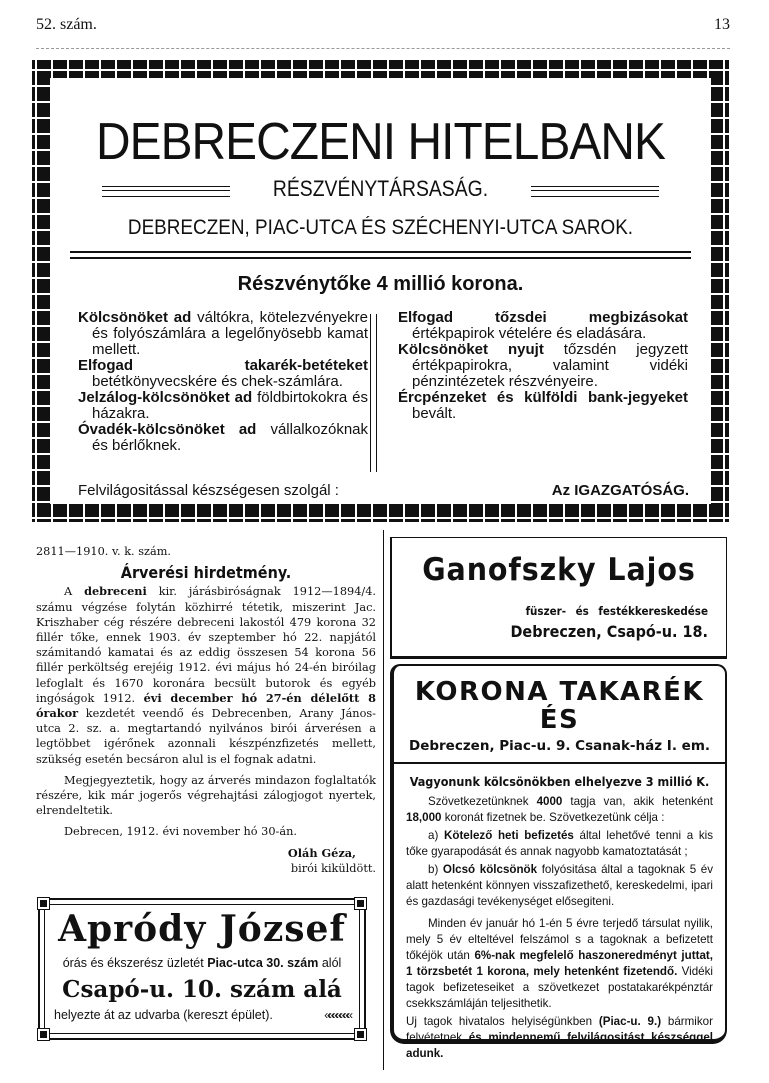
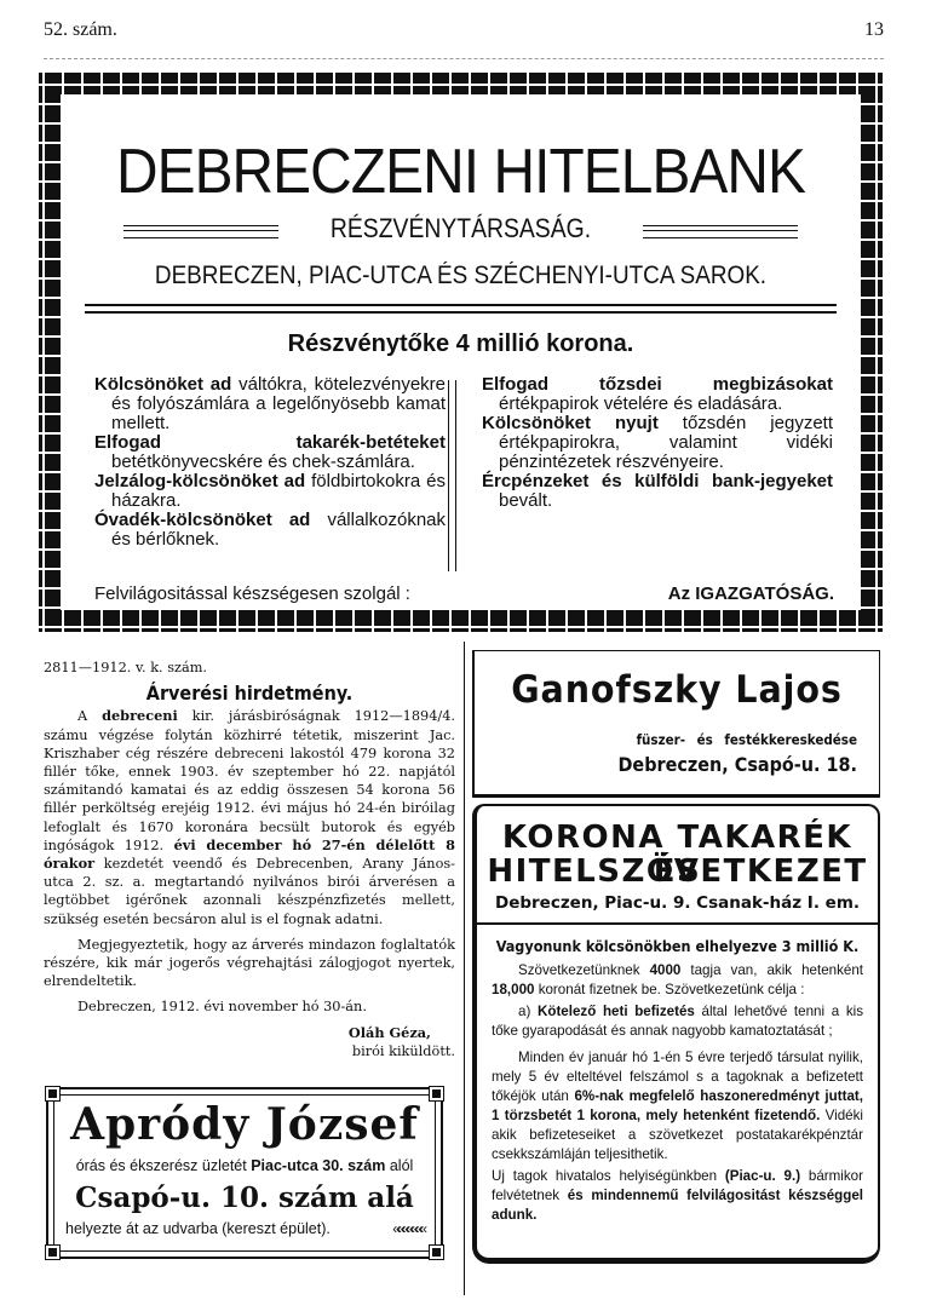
  52. szám.
  13
  DEBRECZENI HITELBANK
  RÉSZVÉNYTÁRSASÁG.
  DEBRECZEN, PIAC-UTCA ÉS SZÉCHENYI-UTCA SAROK.
  Részvénytőke 4 millió korona.
  Kölcsönöket ad váltókra, kötelezvényekre és folyószámlára a legelőnyösebb kamat mellett.
  Elfogad takarék-betéteket betétkönyvecskére és chek-számlára.
  Jelzálog-kölcsönöket ad földbirtokokra és házakra.
  Óvadék-kölcsönöket ad vállalkozóknak és bérlőknek.
  Elfogad tőzsdei megbizásokat értékpapirok vételére és eladására.
  Kölcsönöket nyujt tőzsdén jegyzett értékpapirokra, valamint vidéki pénzintézetek részvényeire.
  Ércpénzeket és külföldi bank-jegyeket bevált.
  Felvilágositással készségesen szolgál :
  Az IGAZGATÓSÁG.
- 2811—1910. v. k. szám.
+ 2811—1912. v. k. szám.
  Árverési hirdetmény.
  A debreceni kir. járásbiróságnak 1912—1894/4. számu végzése folytán közhirré tétetik, miszerint Jac. Kriszhaber cég részére debreceni lakostól 479 korona 32 fillér tőke, ennek 1903. év szeptember hó 22. napjától számitandó kamatai és az eddig összesen 54 korona 56 fillér perköltség erejéig 1912. évi május hó 24-én biróilag lefoglalt és 1670 koronára becsült butorok és egyéb ingóságok 1912. évi december hó 27-én délelőtt 8 órakor kezdetét veendő és Debrecenben, Arany János-utca 2. sz. a. megtartandó nyilvános birói árverésen a legtöbbet igérőnek azonnali készpénzfizetés mellett, szükség esetén becsáron alul is el fognak adatni.
  Megjegyeztetik, hogy az árverés mindazon foglaltatók részére, kik már jogerős végrehajtási zálogjogot nyertek, elrendeltetik.
- Debrecen, 1912. évi november hó 30-án.
+ Debreczen, 1912. évi november hó 30-án.
  Oláh Géza,
  birói kiküldött.
  Apródy József
  órás és ékszerész üzletét Piac-utca 30. szám alól
  Csapó-u. 10. szám alá
  helyezte át az udvarba (kereszt épület).
  «««««««
  Ganofszky Lajos
  füszer- és festékkereskedése
  Debreczen, Csapó-u. 18.
  KORONA TAKARÉK ÉS
+ HITELSZÖVETKEZET
  Debreczen, Piac-u. 9. Csanak-ház I. em.
  Vagyonunk kölcsönökben elhelyezve 3 millió K.
  Szövetkezetünknek 4000 tagja van, akik hetenként 18,000 koronát fizetnek be. Szövetkezetünk célja :
  a) Kötelező heti befizetés által lehetővé tenni a kis tőke gyarapodását és annak nagyobb kamatoztatását ;
- b) Olcsó kölcsönök folyósitása által a tagoknak 5 év alatt hetenként könnyen visszafizethető, kereskedelmi, ipari és gazdasági tevékenységet elősegiteni.
- Minden év január hó 1-én 5 évre terjedő társulat nyilik, mely 5 év elteltével felszámol s a tagoknak a befizetett tőkéjök után 6%-nak megfelelő haszoneredményt juttat, 1 törzsbetét 1 korona, mely hetenként fizetendő. Vidéki tagok befizeteseiket a szövetkezet postatakarékpénztár csekkszámláján teljesithetik.
+ Minden év január hó 1-én 5 évre terjedő társulat nyilik, mely 5 év elteltével felszámol s a tagoknak a befizetett tőkéjök után 6%-nak megfelelő haszoneredményt juttat, 1 törzsbetét 1 korona, mely hetenként fizetendő. Vidéki akik befizeteseiket a szövetkezet postatakarékpénztár csekkszámláján teljesithetik.
  Uj tagok hivatalos helyiségünkben (Piac-u. 9.) bármikor felvétetnek és mindennemű felvilágositást készséggel adunk.
